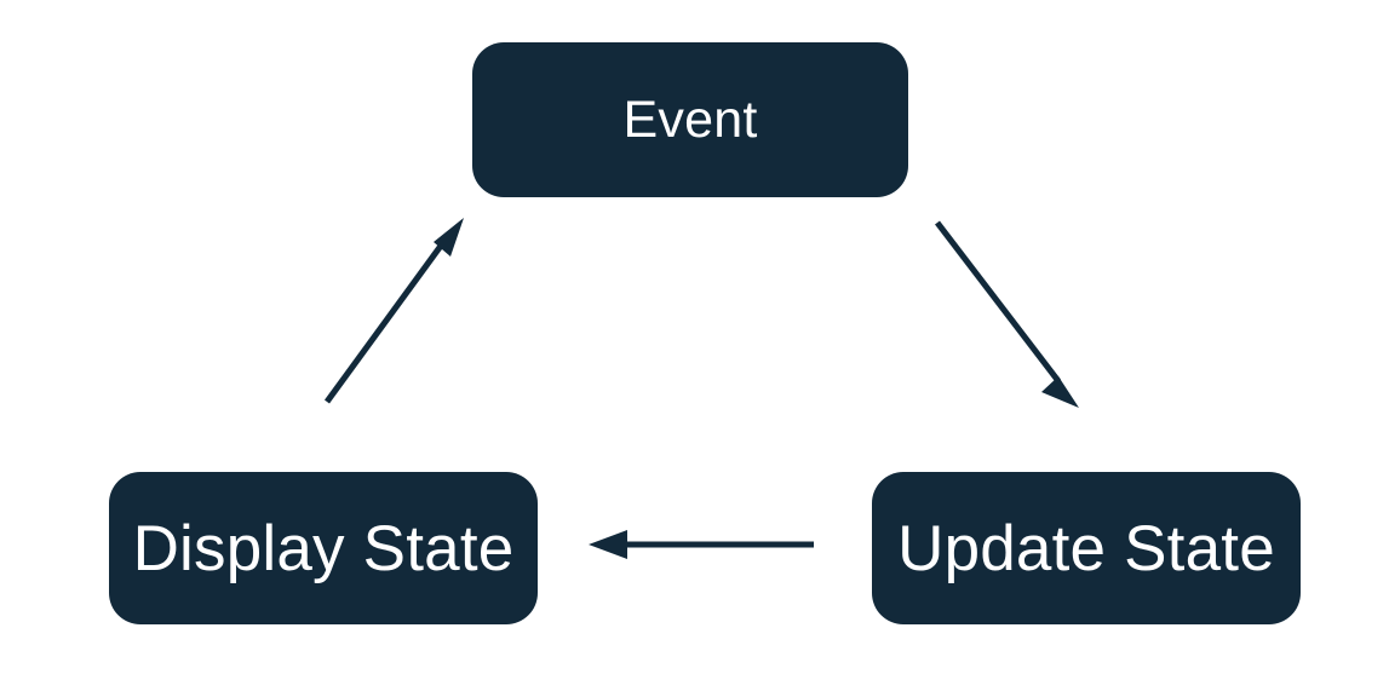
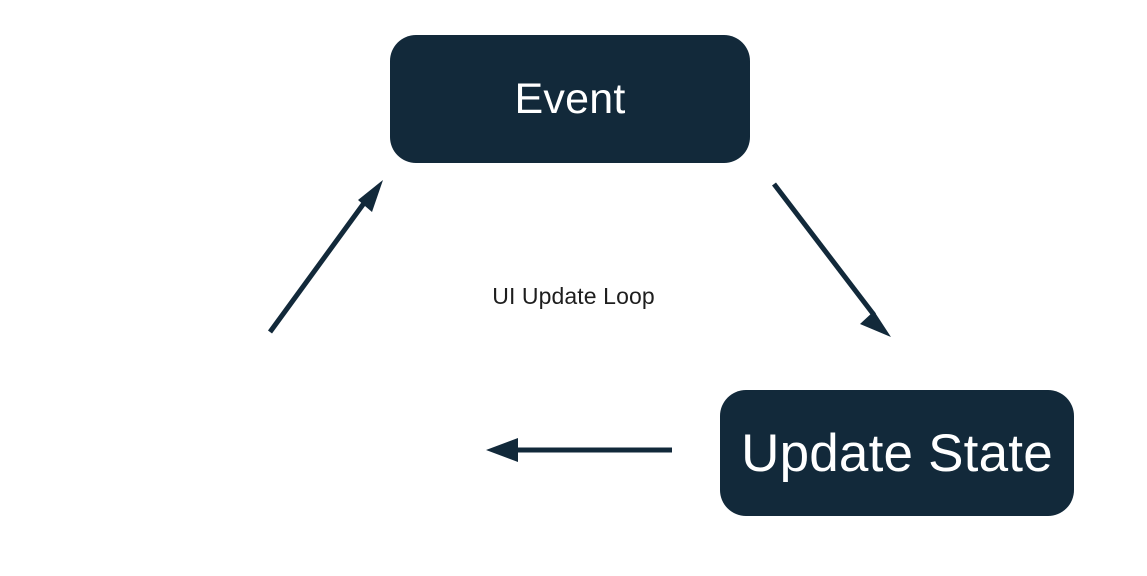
  Event
- Display State
  Update State
+ UI Update Loop
